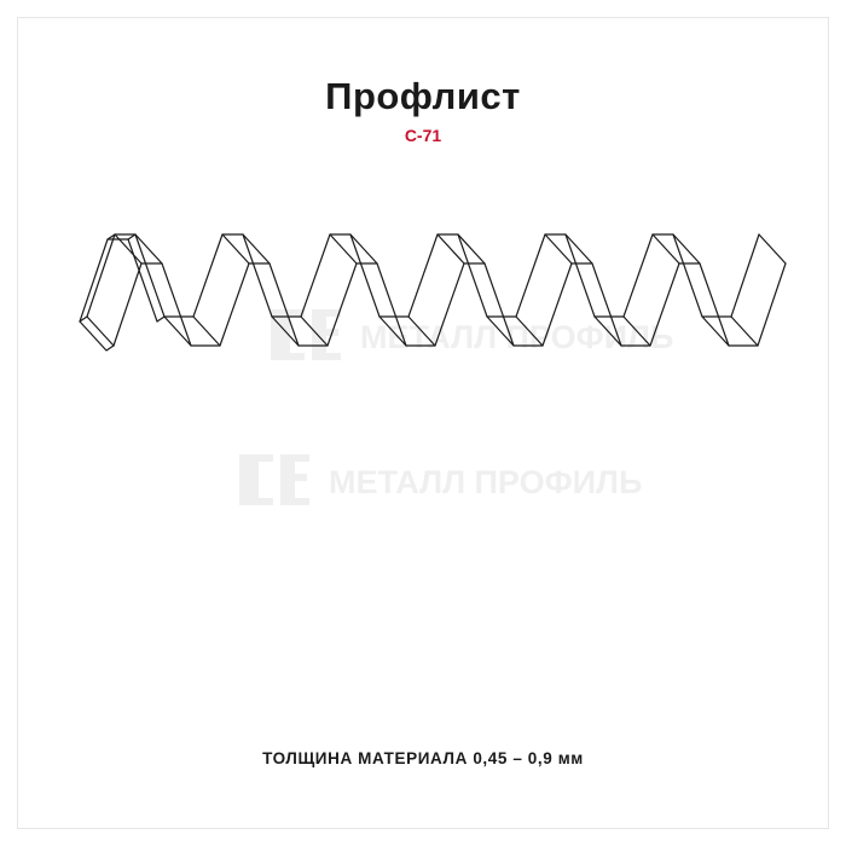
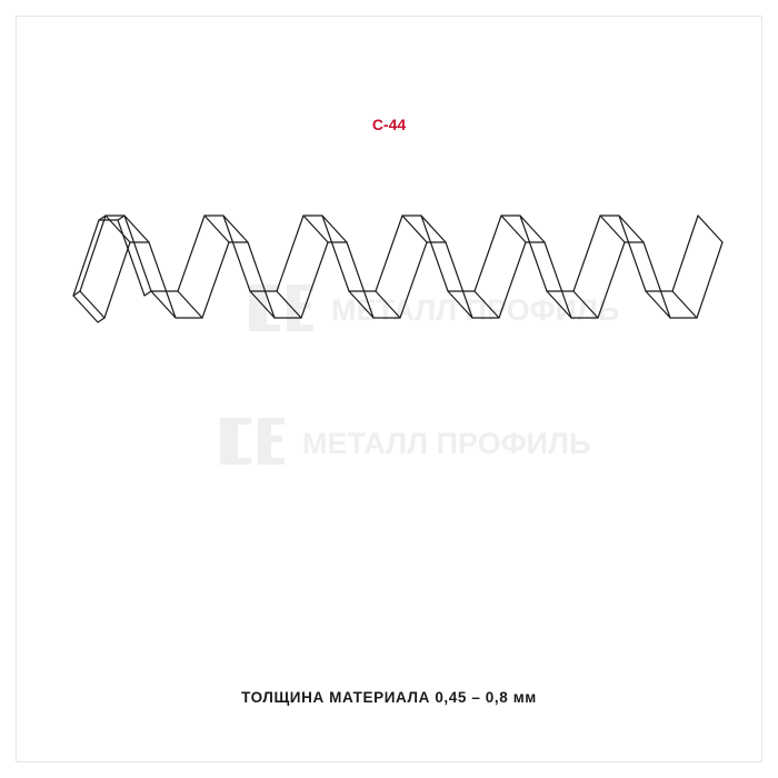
- Профлист
- С-71
+ С-44
  МТАЛЛ ПРОФИЛЬ
- ТОЛЩИНА МАТЕРИАЛА 0,45 – 0,9 мм
+ ТОЛЩИНА МАТЕРИАЛА 0,45 – 0,8 мм
